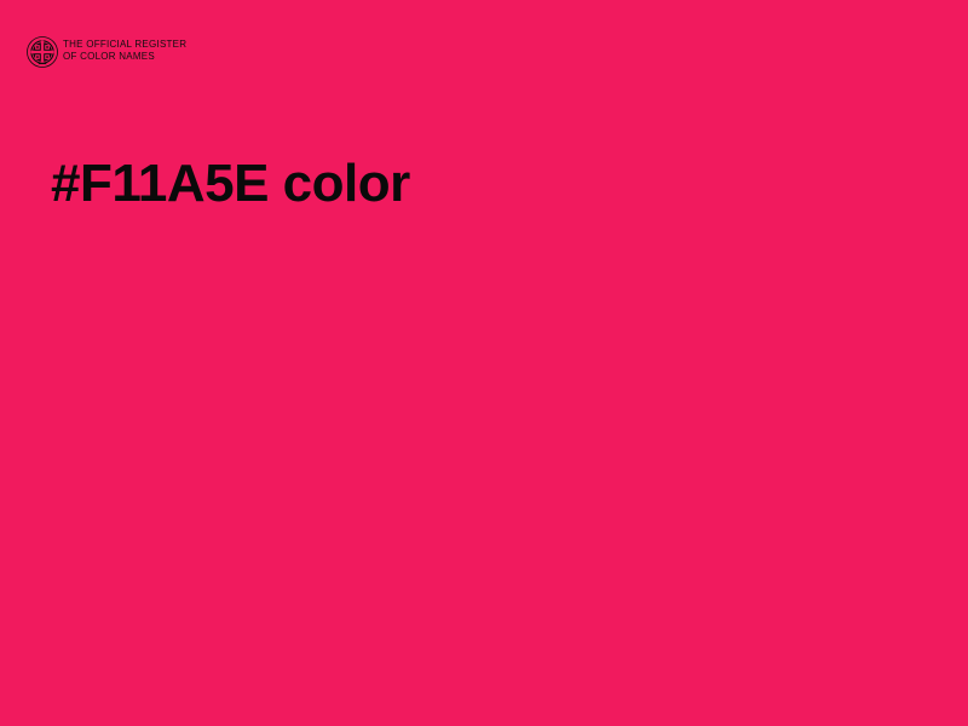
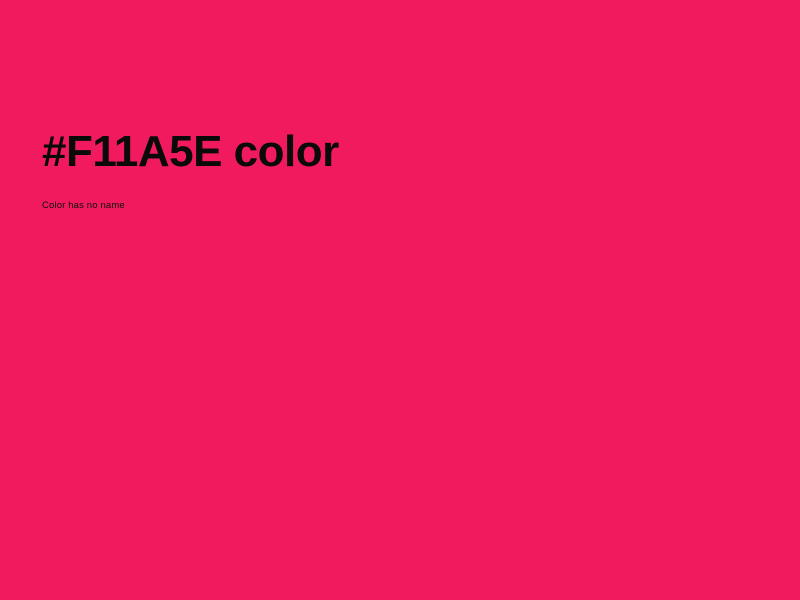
- THE OFFICIAL REGISTER
- OF COLOR NAMES
  #F11A5E color
+ Color has no name
